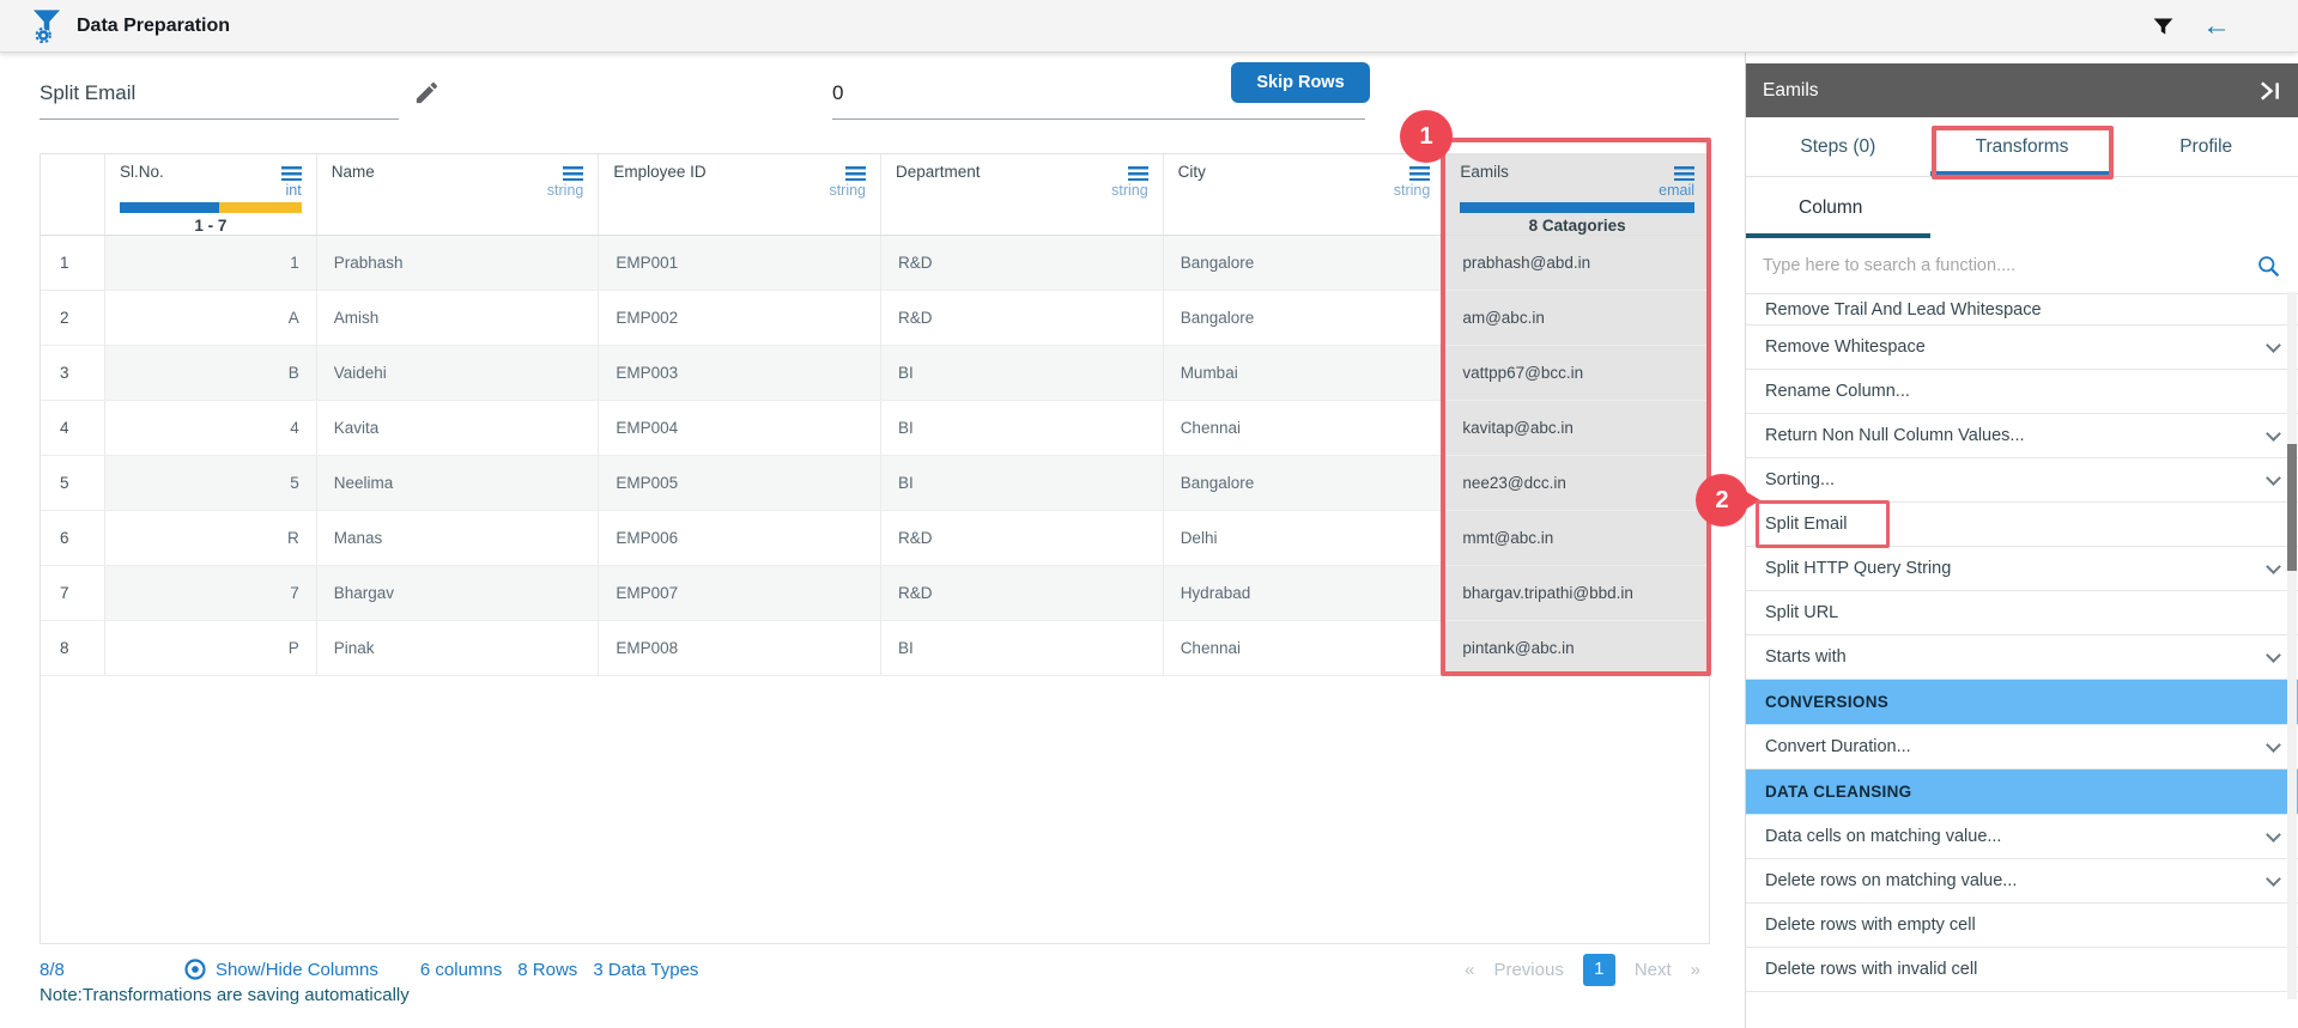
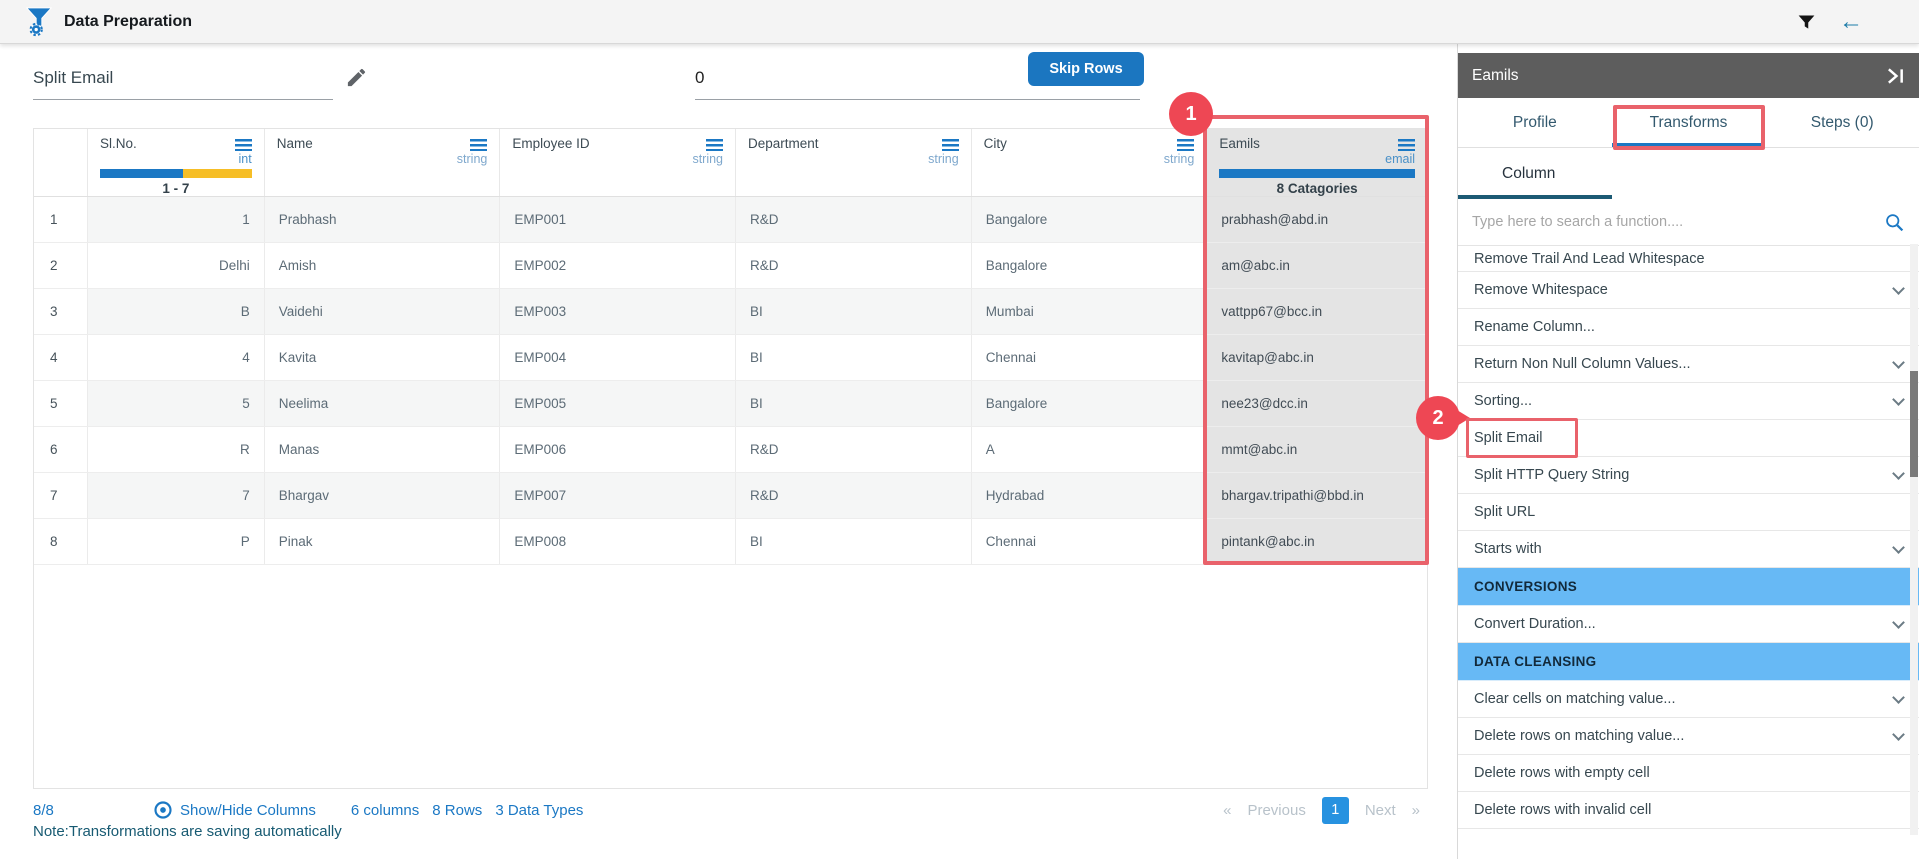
  Data Preparation
  ←
  Split Email
  0
  Skip Rows
  Sl.No.
  int
  1 - 7
  Name
  string
  Employee ID
  string
  Department
  string
  City
  string
  Eamils
  email
  8 Catagories
  1
  1
  Prabhash
  EMP001
  R&D
  Bangalore
  prabhash@abd.in
  2
- A
+ Delhi
  Amish
  EMP002
  R&D
  Bangalore
  am@abc.in
  3
  B
  Vaidehi
  EMP003
  BI
  Mumbai
  vattpp67@bcc.in
  4
  4
  Kavita
  EMP004
  BI
  Chennai
  kavitap@abc.in
  5
  5
  Neelima
  EMP005
  BI
  Bangalore
  nee23@dcc.in
  6
  R
  Manas
  EMP006
  R&D
- Delhi
+ A
  mmt@abc.in
  7
  7
  Bhargav
  EMP007
  R&D
  Hydrabad
  bhargav.tripathi@bbd.in
  8
  P
  Pinak
  EMP008
  BI
  Chennai
  pintank@abc.in
  8/8
  Show/Hide Columns
  6 columns
  8 Rows
  3 Data Types
  «
  Previous
  1
  Next
  »
  Note:Transformations are saving automatically
  Eamils
- Steps (0)
+ Profile
  Transforms
- Profile
+ Steps (0)
  Column
  Type here to search a function....
  Remove Trail And Lead Whitespace
  Remove Whitespace
  Rename Column...
  Return Non Null Column Values...
  Sorting...
  Split Email
  Split HTTP Query String
  Split URL
  Starts with
  CONVERSIONS
  Convert Duration...
  DATA CLEANSING
- Data cells on matching value...
+ Clear cells on matching value...
  Delete rows on matching value...
  Delete rows with empty cell
  Delete rows with invalid cell
  1
  2
